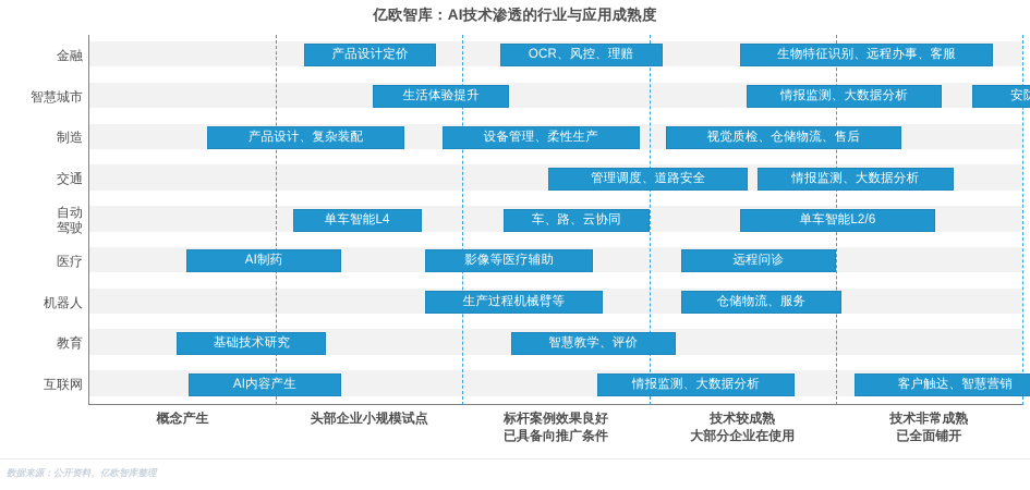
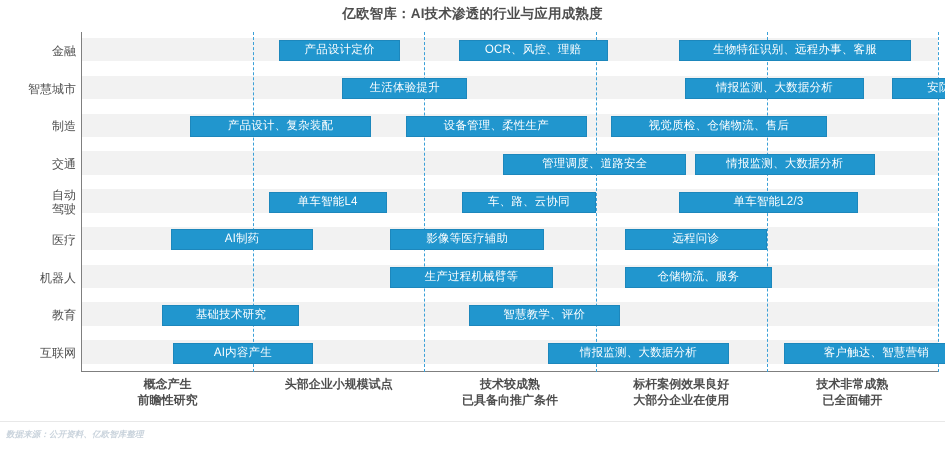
  亿欧智库：AI技术渗透的行业与应用成熟度
  金融
  智慧城市
  制造
  交通
  自动
  驾驶
  医疗
  机器人
  教育
  互联网
  产品设计定价
  OCR、风控、理赔
  生物特征识别、远程办事、客服
  生活体验提升
  情报监测、大数据分析
  产品设计、复杂装配
  设备管理、柔性生产
  视觉质检、仓储物流、售后
  管理调度、道路安全
  情报监测、大数据分析
  单车智能L4
  车、路、云协同
- 单车智能L2/6
+ 单车智能L2/3
  AI制药
  影像等医疗辅助
  远程问诊
  生产过程机械臂等
  仓储物流、服务
  基础技术研究
  智慧教学、评价
  AI内容产生
  情报监测、大数据分析
  客户触达、智慧营销
  概念产生
+ 前瞻性研究
  头部企业小规模试点
- 标杆案例效果良好
+ 技术较成熟
  已具备向推广条件
- 技术较成熟
+ 标杆案例效果良好
  大部分企业在使用
  技术非常成熟
  已全面铺开
  数据来源：公开资料、亿欧智库整理
